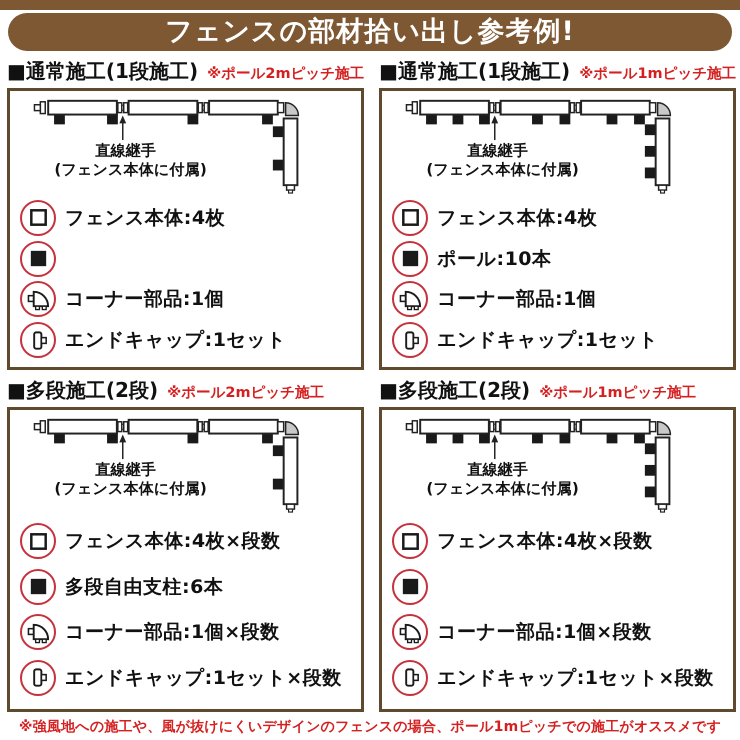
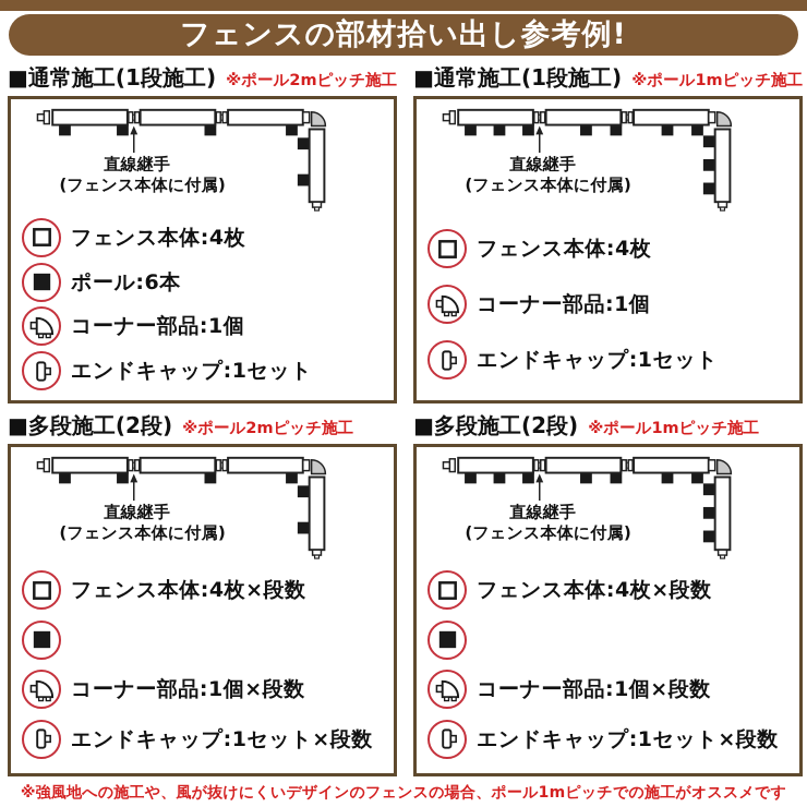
  フェンスの部材拾い出し参考例!
  ■通常施工(1段施工)
  ※ポール2mピッチ施工
  直線継手
  (フェンス本体に付属)
  フェンス本体:4枚
+ ポール:6本
  コーナー部品:1個
  エンドキャップ:1セット
  ■通常施工(1段施工)
  ※ポール1mピッチ施工
  直線継手
  (フェンス本体に付属)
  フェンス本体:4枚
- ポール:10本
  コーナー部品:1個
  エンドキャップ:1セット
  ■多段施工(2段)
  ※ポール2mピッチ施工
  直線継手
  (フェンス本体に付属)
  フェンス本体:4枚×段数
- 多段自由支柱:6本
  コーナー部品:1個×段数
  エンドキャップ:1セット×段数
  ■多段施工(2段)
  ※ポール1mピッチ施工
  直線継手
  (フェンス本体に付属)
  フェンス本体:4枚×段数
  コーナー部品:1個×段数
  エンドキャップ:1セット×段数
  ※強風地への施工や、風が抜けにくいデザインのフェンスの場合、ポール1mピッチでの施工がオススメです
